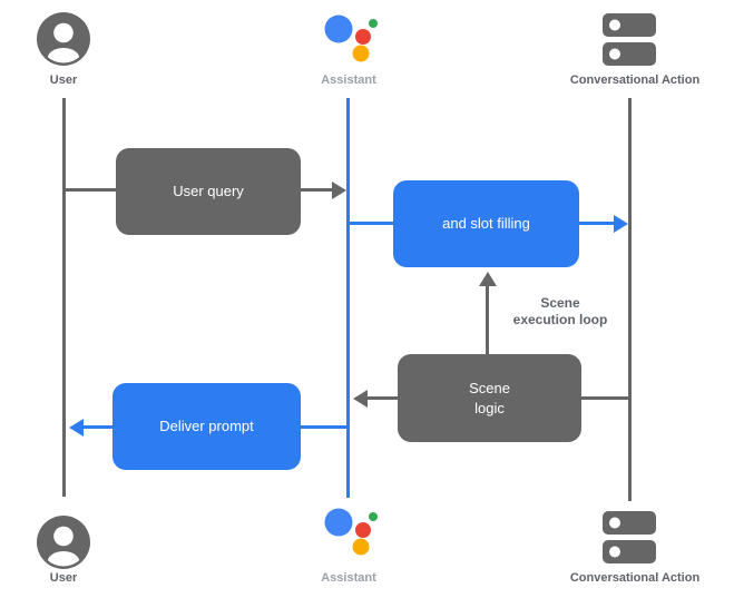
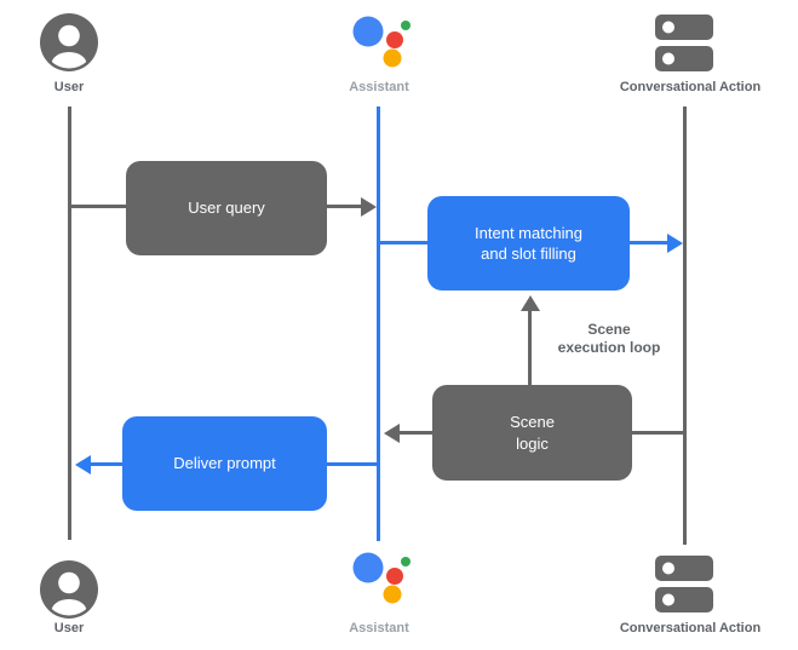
  User query
+ Intent matching
  and slot filling
  Scene
  logic
  Deliver prompt
  Scene
  execution loop
  User
  Assistant
  Conversational Action
  User
  Assistant
  Conversational Action
